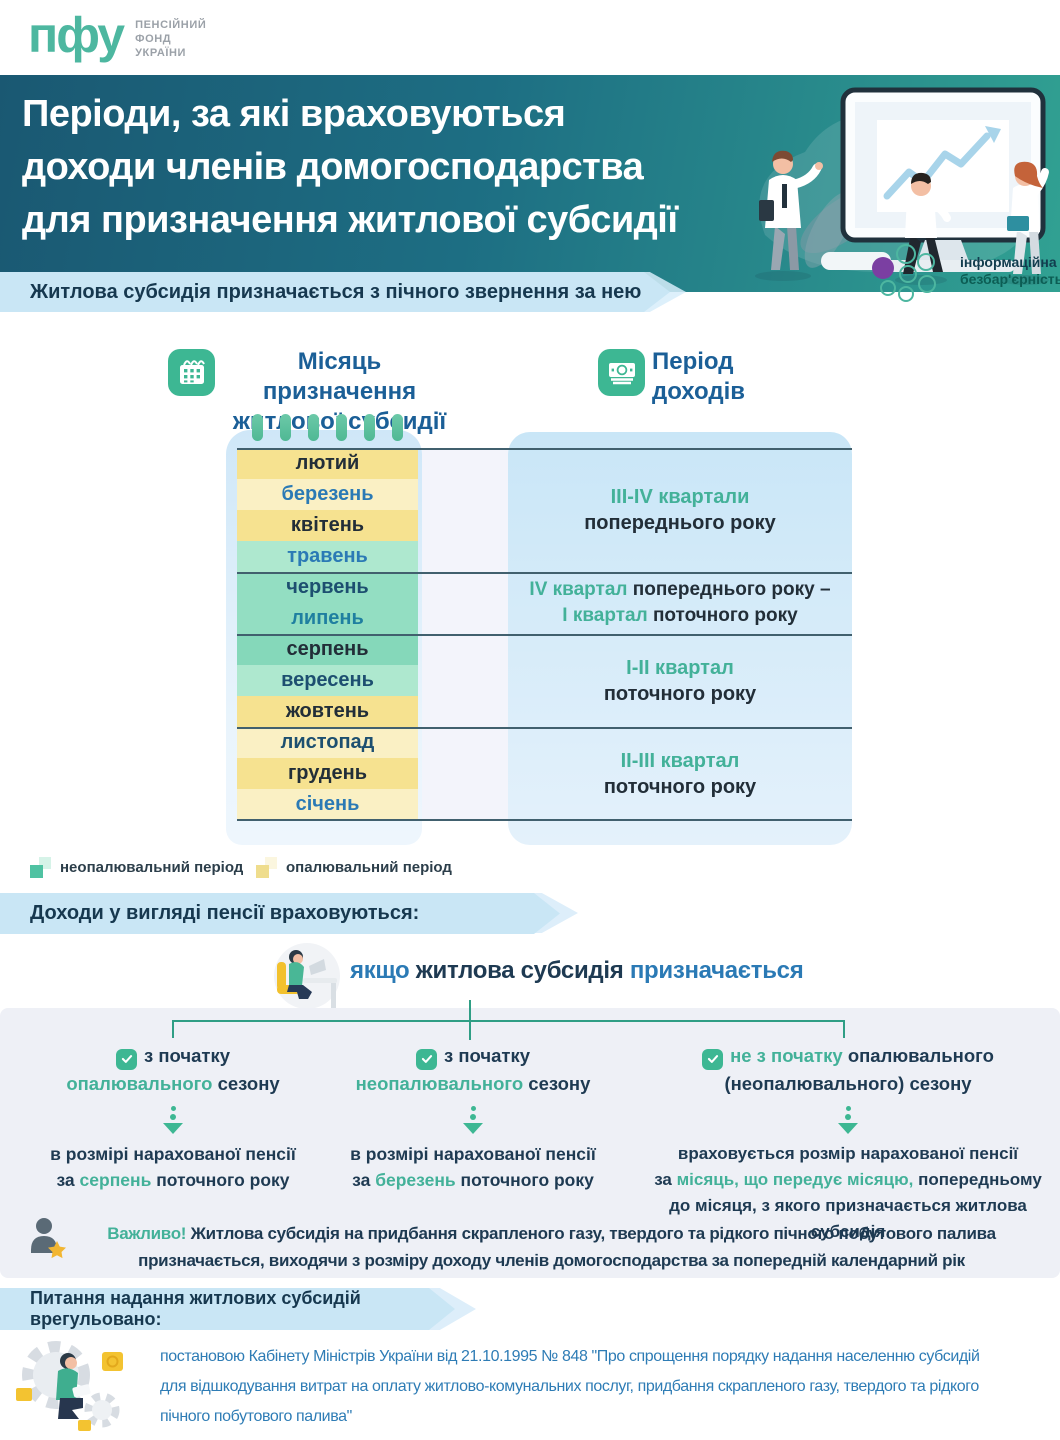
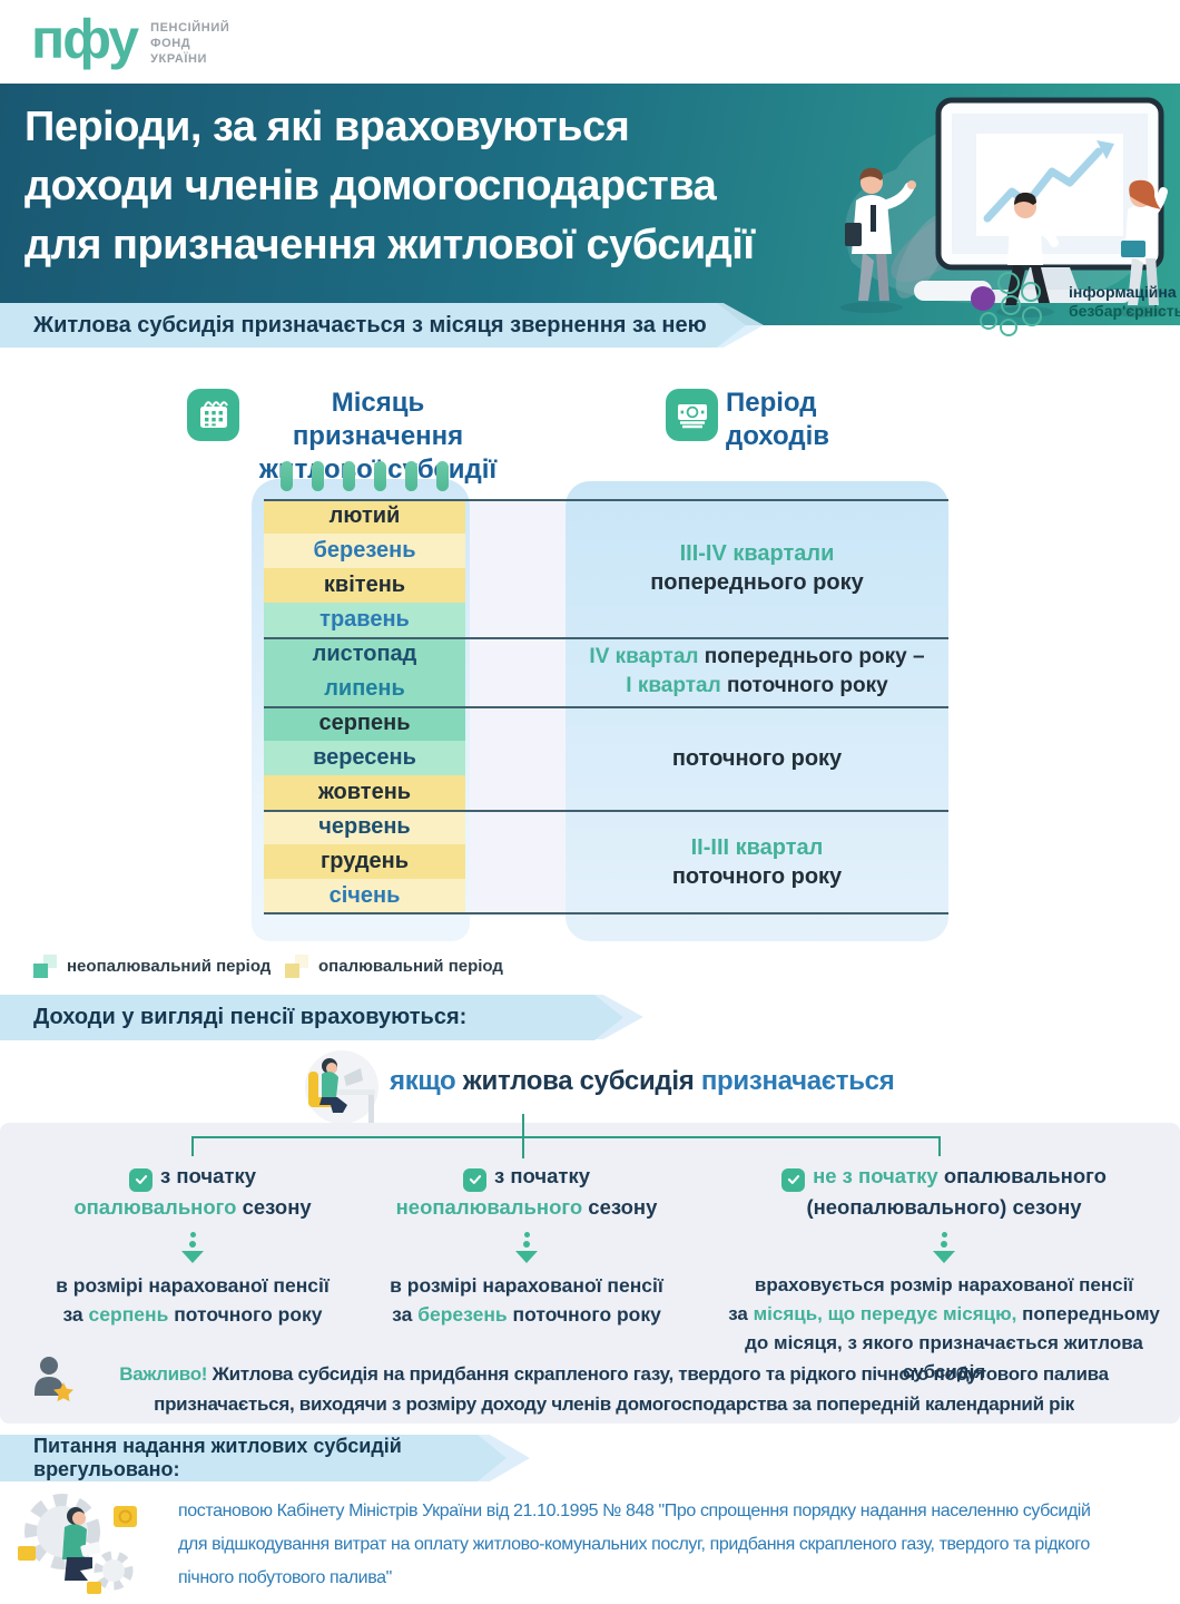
  пфу
  ПЕНСІЙНИЙ
  ФОНД
  УКРАЇНИ
  Періоди, за які враховуються
  доходи членів домогосподарства
  для призначення житлової субсидії
  інформаційна
  безбар'єрність
- Житлова субсидія призначається з пічного звернення за нею
+ Житлова субсидія призначається з місяця звернення за нею
  Місяць призначення
  Період
  доходів
  лютий
  березень
  квітень
  травень
- червень
+ листопад
  липень
  серпень
  вересень
  жовтень
- листопад
+ червень
  грудень
  січень
  III-IV квартали
  попереднього року
  IV квартал попереднього року –
  I квартал поточного року
- I-II квартал
  поточного року
  II-III квартал
  поточного року
  неопалювальний період
  опалювальний період
  Доходи у вигляді пенсії враховуються:
  якщо житлова субсидія призначається
  з початку
  опалювального сезону
  в розмірі нарахованої пенсії
  за серпень поточного року
  з початку
  неопалювального сезону
  в розмірі нарахованої пенсії
  за березень поточного року
  не з початку опалювального
  (неопалювального) сезону
  враховується розмір нарахованої пенсії
  за місяць, що передує місяцю, попередньому
  до місяця, з якого призначається житлова субсидія
  Важливо! Житлова субсидія на придбання скрапленого газу, твердого та рідкого пічного побутового палива
  призначається, виходячи з розміру доходу членів домогосподарства за попередній календарний рік
  Питання надання житлових субсидій врегульовано:
  постановою Кабінету Міністрів України від 21.10.1995 № 848 "Про спрощення порядку надання населенню субсидій
  для відшкодування витрат на оплату житлово-комунальних послуг, придбання скрапленого газу, твердого та рідкого
  пічного побутового палива"
